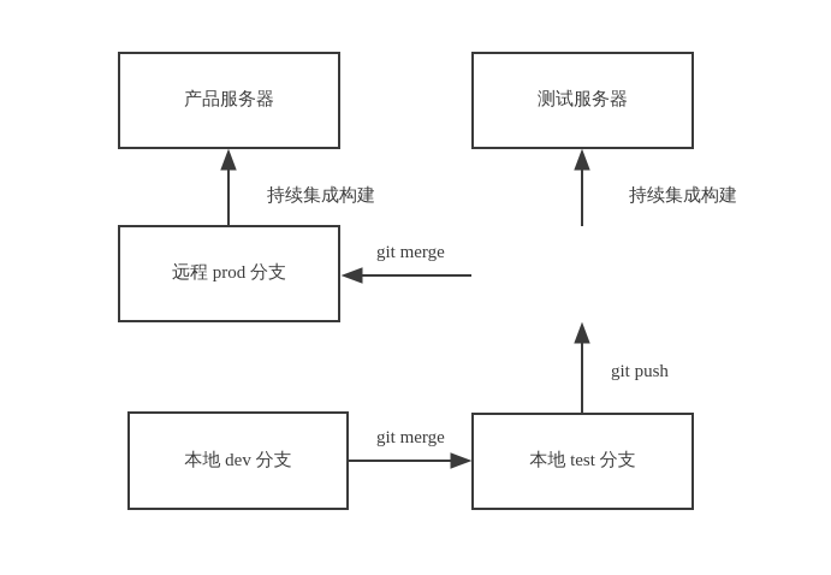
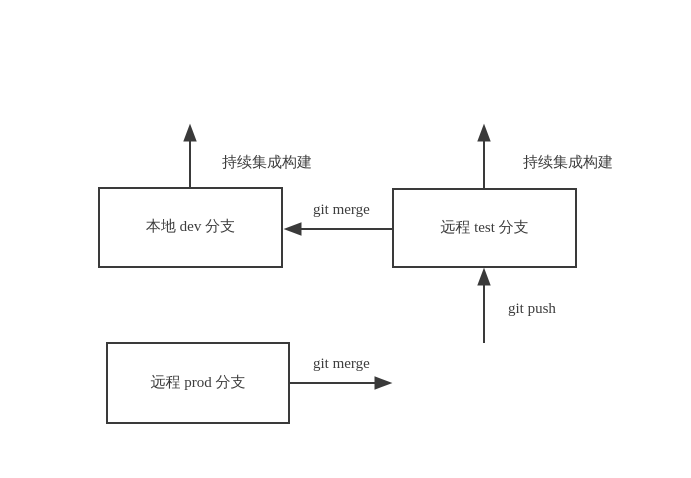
- 产品服务器
- 测试服务器
- 远程 prod 分支
+ 本地 dev 分支
+ 远程 test 分支
- 本地 dev 分支
+ 远程 prod 分支
- 本地 test 分支
  持续集成构建
  持续集成构建
  git merge
  git push
  git merge
